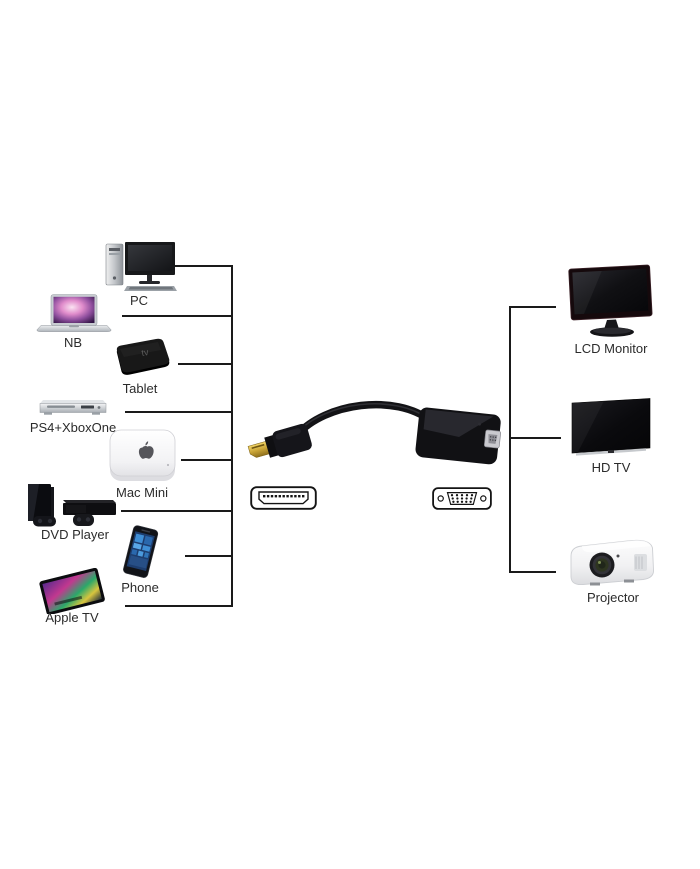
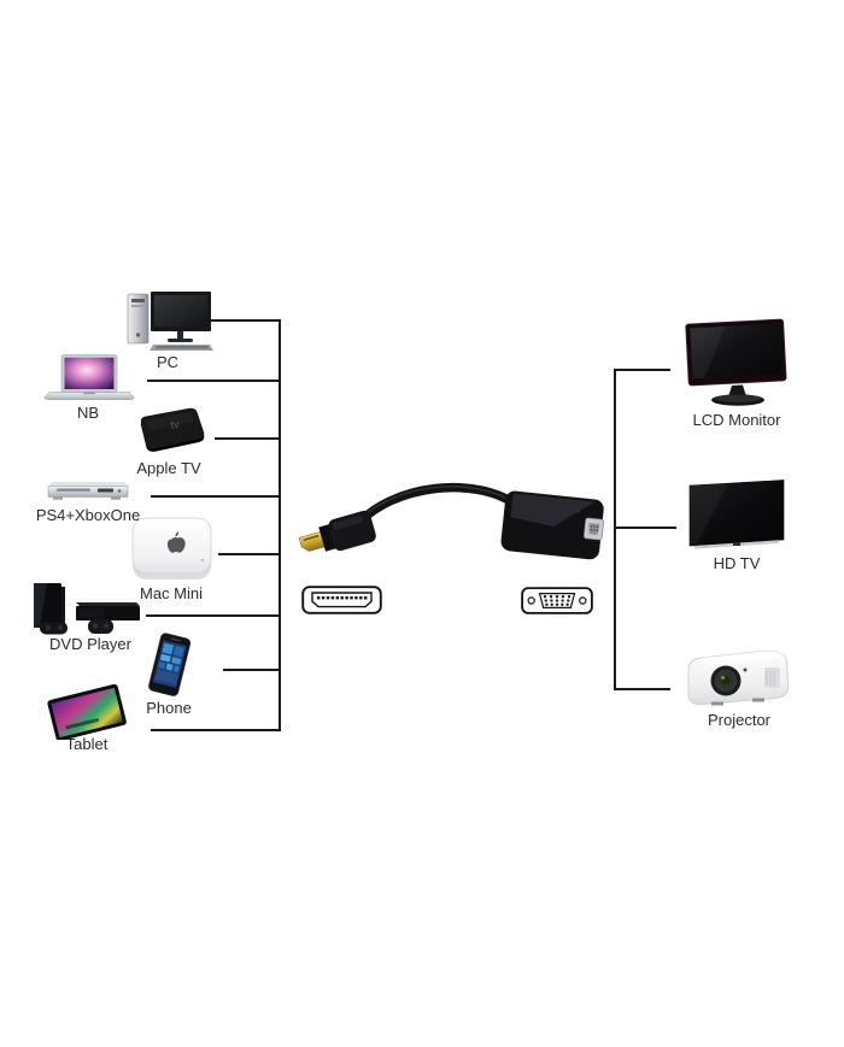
  PC
  NB
- Tablet
+ Apple TV
  PS4+XboxOne
  Mac Mini
  DVD Player
  Phone
- Apple TV
+ Tablet
  LCD Monitor
  HD TV
  Projector
